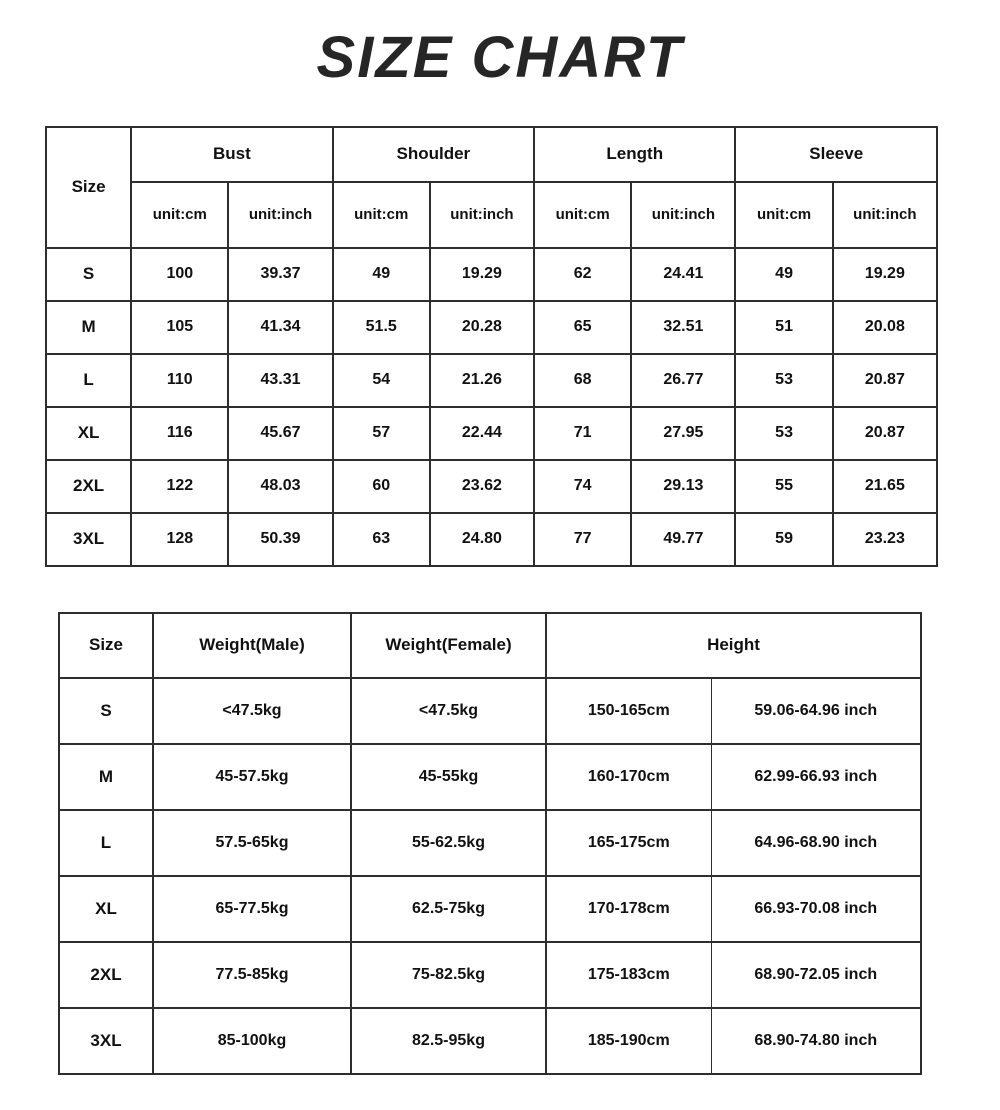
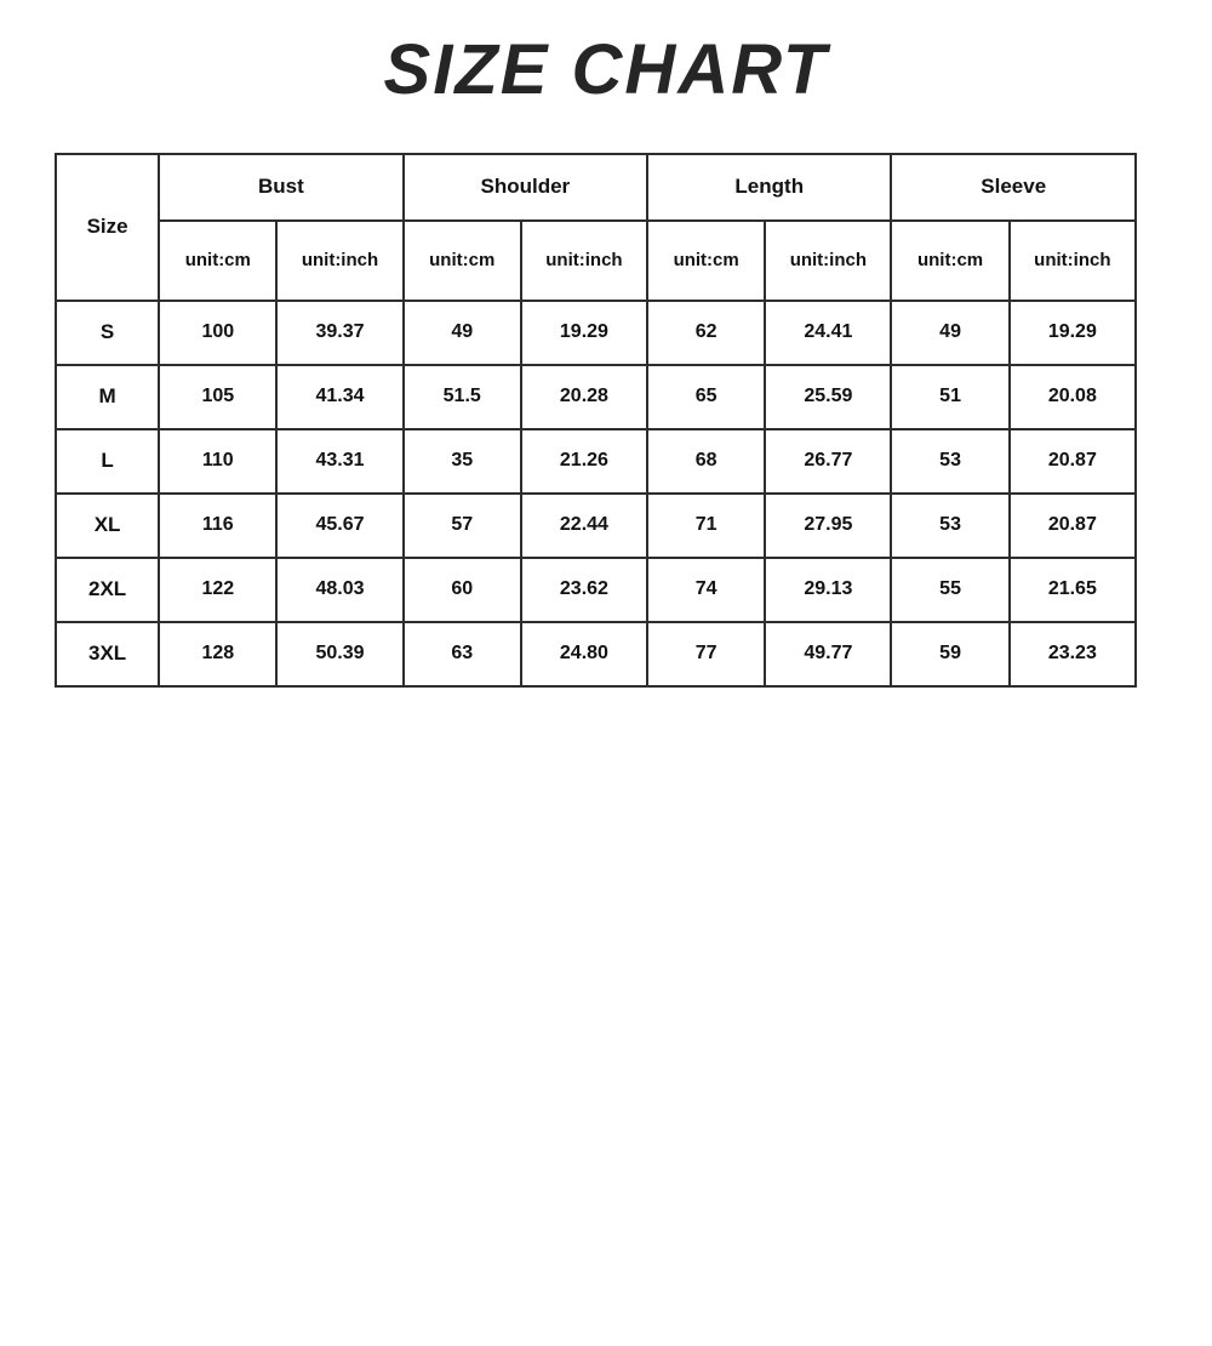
  SIZE CHART
  Size	Bust	Shoulder	Length	Sleeve
  unit:cm	unit:inch	unit:cm	unit:inch	unit:cm	unit:inch	unit:cm	unit:inch
  S	100	39.37	49	19.29	62	24.41	49	19.29
- M	105	41.34	51.5	20.28	65	32.51	51	20.08
+ M	105	41.34	51.5	20.28	65	25.59	51	20.08
- L	110	43.31	54	21.26	68	26.77	53	20.87
+ L	110	43.31	35	21.26	68	26.77	53	20.87
  XL	116	45.67	57	22.44	71	27.95	53	20.87
  2XL	122	48.03	60	23.62	74	29.13	55	21.65
  3XL	128	50.39	63	24.80	77	49.77	59	23.23
- Size	Weight(Male)	Weight(Female)	Height
- S	<47.5kg	<47.5kg	150-165cm	59.06-64.96 inch
- M	45-57.5kg	45-55kg	160-170cm	62.99-66.93 inch
- L	57.5-65kg	55-62.5kg	165-175cm	64.96-68.90 inch
- XL	65-77.5kg	62.5-75kg	170-178cm	66.93-70.08 inch
- 2XL	77.5-85kg	75-82.5kg	175-183cm	68.90-72.05 inch
- 3XL	85-100kg	82.5-95kg	185-190cm	68.90-74.80 inch
